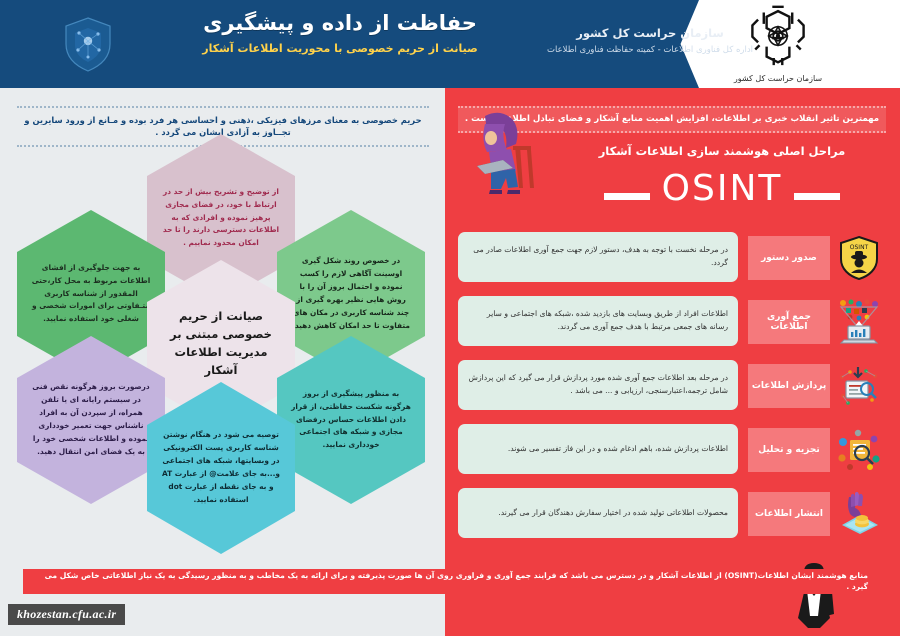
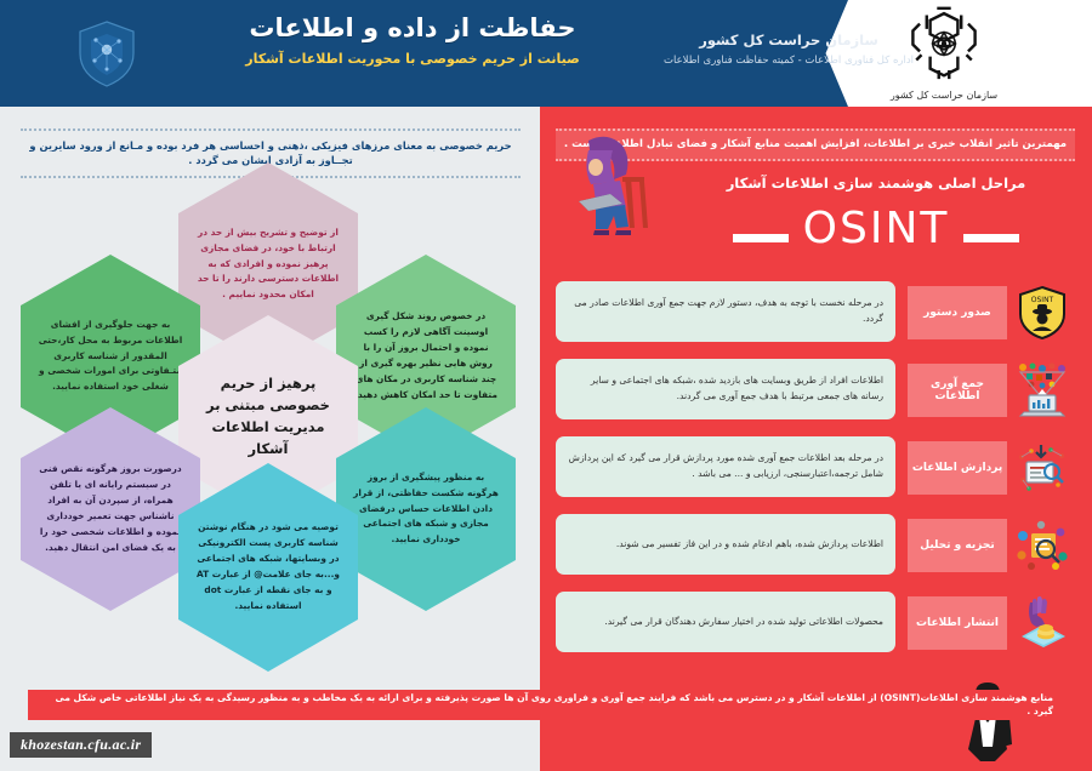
  ن حراست کل کشور
  اداره کل فناوریطلاعات - کمیته حفاظت فناوری اطلاعات
- حفاظت از داده و پیشگیری
+ حفاظت از داده و اطلاعات
  صیانت از حریم خصوصی با محوریت اطلاعات آشکار
  سازمان حراست کل کشور
  مهمترین تاثیر انقلاب خبری بر اطلاعات، افزایش اهمیت منابع آشکار و فضای تبادل اطلاست .
  مراحل اصلی هوشمند سازی اطلاعات آشکار
  OSINT
  صدور دستور
  در مرحله نخست با توجه به هدف، دستور لازم جهت جمع آوری اطلاعات صادر می گردد.
  جمع آوری اطلاعات
  اطلاعات افراد از طریق وبسایت های بازدید شده ،شبکه های اجتماعی و سایر رسانه های جمعی مرتبط با هدف جمع آوری می گردند.
  پردازش اطلاعات
  در مرحله بعد اطلاعات جمع آوری شده مورد پردازش قرار می گیرد که این پردازش شامل ترجمه،اعتبارسنجی، ارزیابی و ... می باشد .
  تجزیه و تحلیل
  اطلاعات پردازش شده، باهم ادغام شده و در این فاز تفسیر می شوند.
  انتشار اطلاعات
  محصولات اطلاعاتی تولید شده در اختیار سفارش دهندگان قرار می گیرند.
  حریم خصوصی به معنای مرزهای فیزیکی ،ذهنی و احساسی هر فرد بوده و مـانع از ورود سایرین و تجــاوز به آزادی ایشان می گردد .
  از توضیح و تشریح بیش از حد در ارتباط با خود، در فضای مجازی پرهیز نموده و افرادی که به اطلاعات دسترسی دارند را تا حد امکان محدود نماییم .
  به جهت جلوگیری از افشای اطلاعات مربوط به محل کار،حتی المقدور از شناسه کاربریتـفاوتی برای امورات شخصی و شغلی خود استفاده نمایید.
  در خصوص روند شکل گیری اوسینت آگاهی لازم را کسب نموده و احتمال بروز آن را با روش هایی نظیر بهره گیری از چند شناسه کاربری در مکان های متفاوت تا حد امکان کاهش دهید
- صیانت از حریم خصوصی مبتنی بر مدیریت اطلاعات آشکار
+ پرهیز از حریم خصوصی مبتنی بر مدیریت اطلاعات آشکار
  درصورت بروز هرگونه نقص فنی در سیستم رایانه ای یا تلفن همراه، از سپردن آن به افراد ناشناس جهت تعمیر خودداریموده و اطلاعات شخصی خود را به یک فضای امن انتقال دهید.
  به منظور پیشگیری از بروز هرگونه شکست حفاظتی، از قرار دادن اطلاعات حساس درفضای مجازی و شبکه های اجتماعی خودداری نمایید.
  توصیه می شود در هنگام نوشتن شناسه کاربری پست الکترونیکی در وبسایتها، شبکه های اجتماعی و...به جای علامت@ از عبارت AT و به جای نقطه از عبارت dot استفاده نمایید.
- منابع هوشمند ایشان اطلاعات(OSINT) از اطلاعات آشکار و در دسترس می باشد که فرایند جمع آوری و فراوری روی آن ها صورت پذیرفته و برای ارائه به یک مخاطب و به منظور رسیدگی به یک نیاز اطلاعاتی خاص شکل می گیرد .
+ منابع هوشمند سازی اطلاعات(OSINT) از اطلاعات آشکار و در دسترس می باشد که فرایند جمع آوری و فراوری روی آن ها صورت پذیرفته و برای ارائه به یک مخاطب و به منظور رسیدگی به یک نیاز اطلاعاتی خاص شکل می گیرد .
  khozestan.cfu.ac.ir
